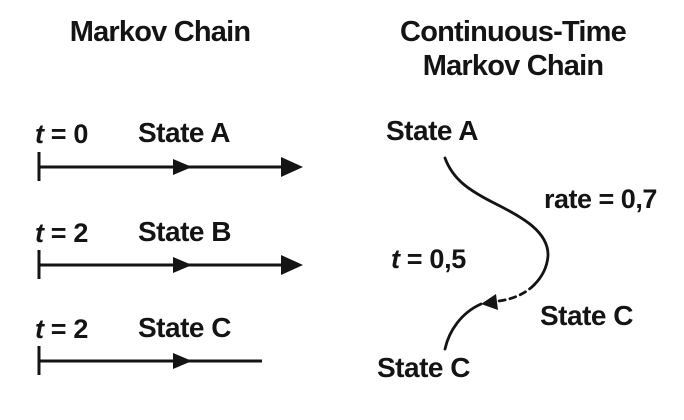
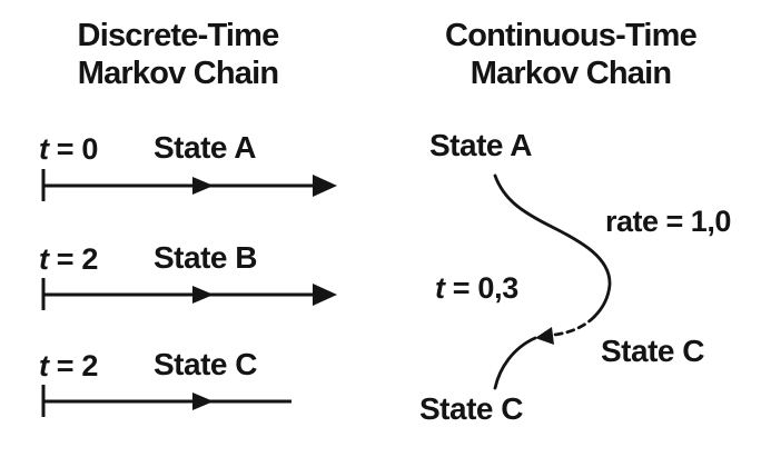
+ Discrete-Time
  Markov Chain
  t = 0
  State A
  t = 2
  State B
  t = 2
  State C
  Continuous-Time
  Markov Chain
  State A
- rate = 0,7
+ rate = 1,0
- t = 0,5
+ t = 0,3
  State C
  State C
